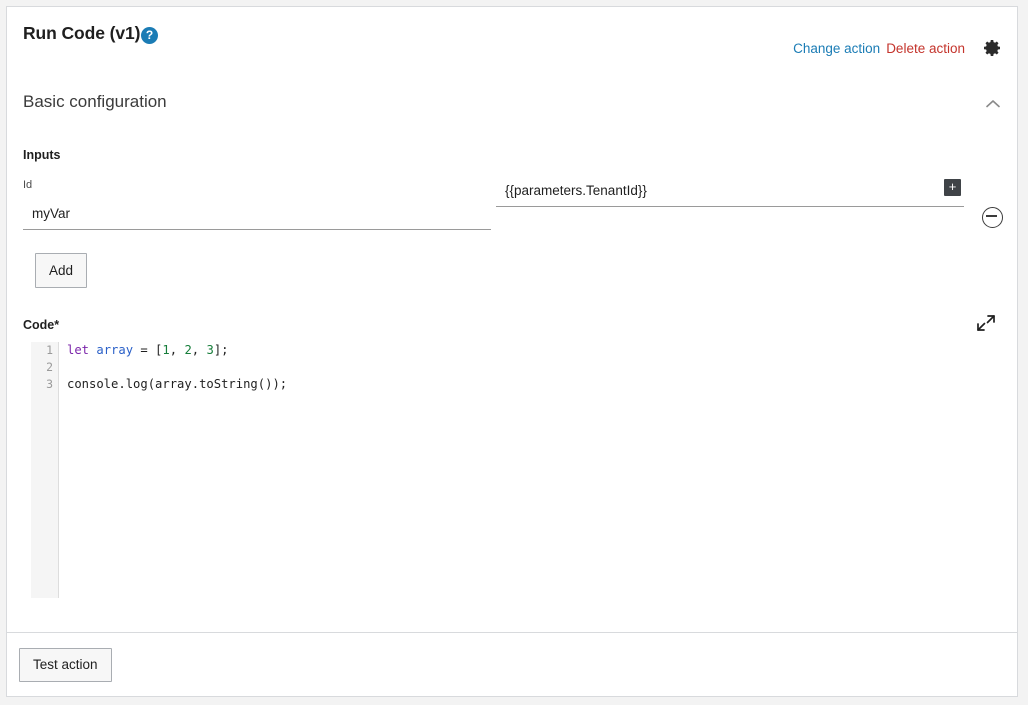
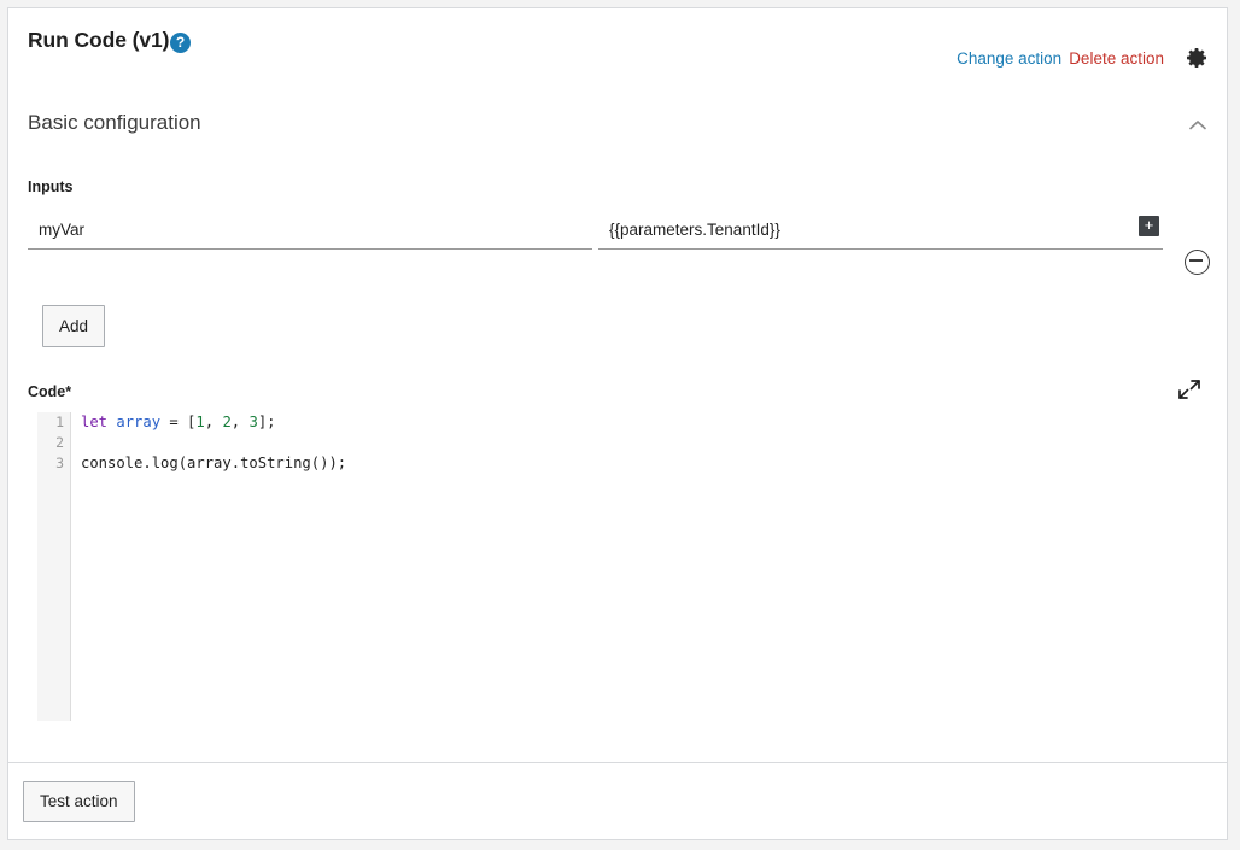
  Run Code (v1)
  ?
  Change action
  Delete action
  Basic configuration
  Inputs
- Id
  myVar
  {{parameters.TenantId}}
  +
  Add
  Code*
  1
  2
  3
  let array = [1, 2, 3];
  console.log(array.toString());
  Test action
